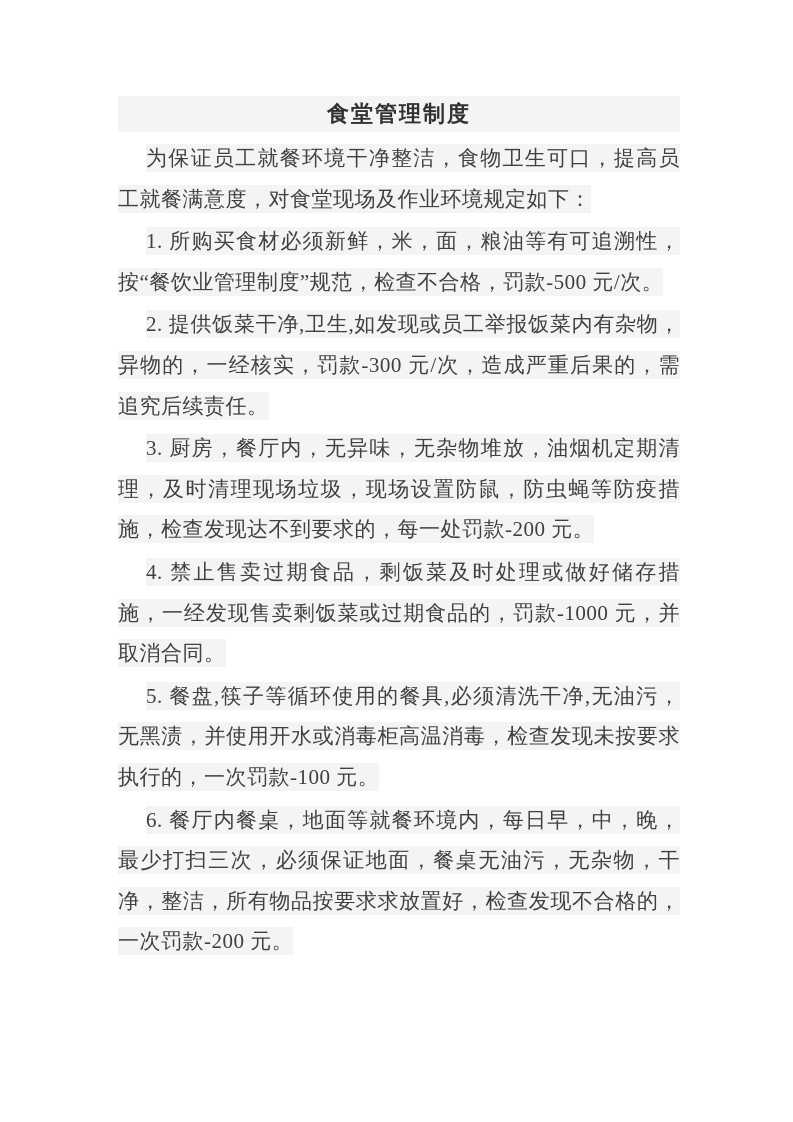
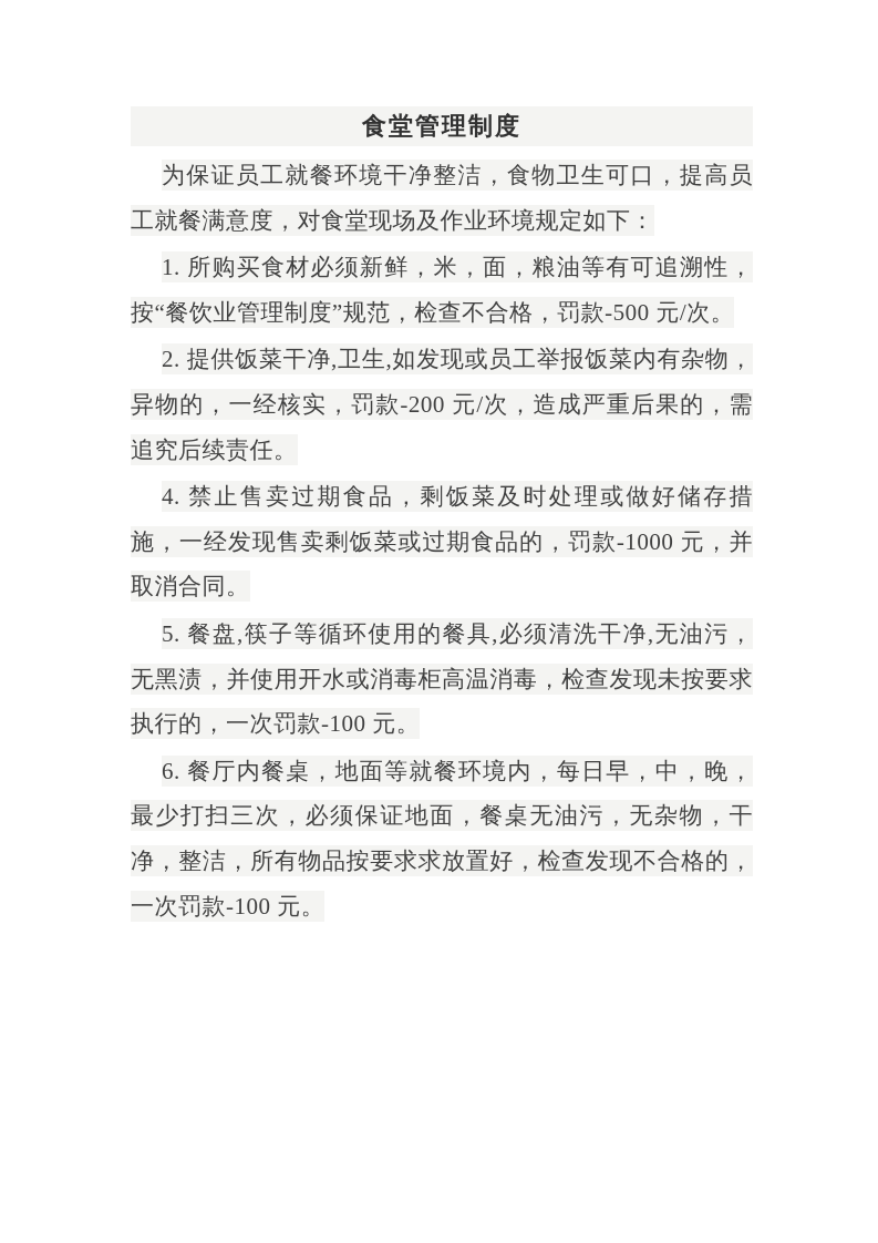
  食堂管理制度
  为保证员工就餐环境干净整洁，食物卫生可口，提高员工就餐满意度，对食堂现场及作业环境规定如下：
  1. 所购买食材必须新鲜，米，面，粮油等有可追溯性，按“餐饮业管理制度”规范，检查不合格，罚款-500 元/次。
- 2. 提供饭菜干净,卫生,如发现或员工举报饭菜内有杂物，异物的，一经核实，罚款-300 元/次，造成严重后果的，需追究后续责任。
+ 2. 提供饭菜干净,卫生,如发现或员工举报饭菜内有杂物，异物的，一经核实，罚款-200 元/次，造成严重后果的，需追究后续责任。
- 3. 厨房，餐厅内，无异味，无杂物堆放，油烟机定期清理，及时清理现场垃圾，现场设置防鼠，防虫蝇等防疫措施，检查发现达不到要求的，每一处罚款-200 元。
  4. 禁止售卖过期食品，剩饭菜及时处理或做好储存措施，一经发现售卖剩饭菜或过期食品的，罚款-1000 元，并取消合同。
  5. 餐盘,筷子等循环使用的餐具,必须清洗干净,无油污，无黑渍，并使用开水或消毒柜高温消毒，检查发现未按要求执行的，一次罚款-100 元。
- 6. 餐厅内餐桌，地面等就餐环境内，每日早，中，晚，最少打扫三次，必须保证地面，餐桌无油污，无杂物，干净，整洁，所有物品按要求求放置好，检查发现不合格的，一次罚款-200 元。
+ 6. 餐厅内餐桌，地面等就餐环境内，每日早，中，晚，最少打扫三次，必须保证地面，餐桌无油污，无杂物，干净，整洁，所有物品按要求求放置好，检查发现不合格的，一次罚款-100 元。
